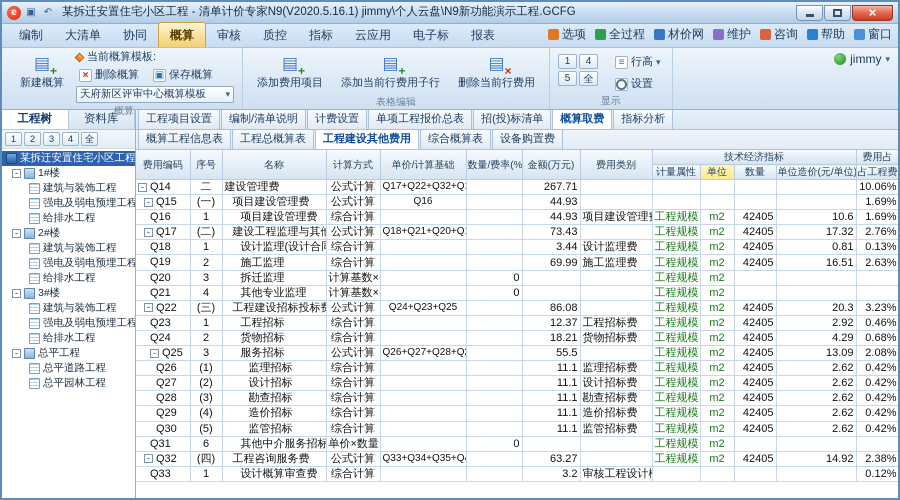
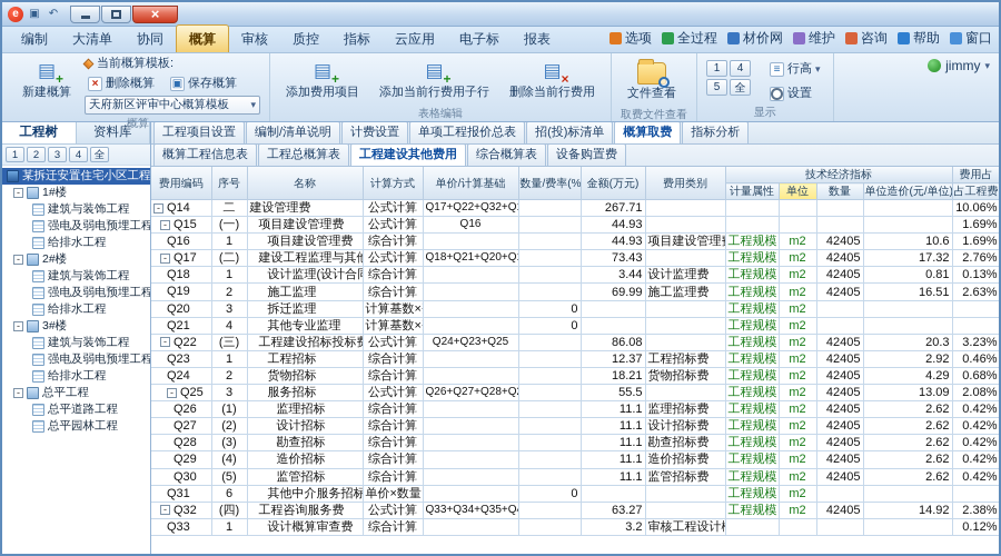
  e
  ▣
  ↶
- 某拆迁安置住宅小区工程 - 清单计价专家N9(V2020.5.16.1) jimmy\个人云盘\N9新功能演示工程.GCFG
  ×
  编制
  大清单
  协同
  概算
  审核
  质控
  指标
  云应用
  电子标
  报表
  选项
  全过程
  材价网
  维护
  咨询
  帮助
  窗口
  ▤
  +
  新建概算
  当前概算模板:
  ×
  删除概算
  ▣
  保存概算
  天府新区评审中心概算模板
  ▾
  概算
  ▤
  +
  添加费用项目
  ▤
  +
  添加当前行费用子行
  ▤
  ×
  删除当前行费用
  表格编辑
+ 文件查看
+ 取费文件查看
  1
  4
  5
  全
  ≡
  行高
  ▾
  设置
  显示
  jimmy
  ▾
  工程树
  资料库
  1
  2
  3
  4
  全
  某拆迁安置住宅小区工程
  -
  1#楼
  建筑与装饰工程
  强电及弱电预埋工程
  给排水工程
  -
  2#楼
  建筑与装饰工程
  强电及弱电预埋工程
  给排水工程
  -
  3#楼
  建筑与装饰工程
  强电及弱电预埋工程
  给排水工程
  -
  总平工程
  总平道路工程
  总平园林工程
  工程项目设置
  编制/清单说明
  计费设置
  单项工程报价总表
  招(投)标清单
  概算取费
  指标分析
  概算工程信息表
  工程总概算表
  工程建设其他费用
  综合概算表
  设备购置费
  费用编码	序号	名称	计算方式	单价/计算基础	数量/费率(%	金额(万元)	费用类别	技术经济指标	费用占
  计量属性	单位	数量	单位造价(元/单位)	占工程费
  - Q14	二	建设管理费	公式计算	Q17+Q22+Q32+Q		267.71						10.06%
  - Q15	(一)	项目建设管理费	公式计算	Q16		44.93						1.69%
  Q16	1	项目建设管理费	综合计算			44.93	项目建设管理	工程规模	m2	42405	10.6	1.69%
  - Q17	(二)	建设工程监理与其	公式计算	Q18+Q21+Q20+Q		73.43		工程规模	m2	42405	17.32	2.76%
  Q18	1	设计监理(设计合	综合计算			3.44	设计监理费	工程规模	m2	42405	0.81	0.13%
  Q19	2	施工监理	综合计算			69.99	施工监理费	工程规模	m2	42405	16.51	2.63%
  Q20	3	拆迁监理	计算基数×		0			工程规模	m2
  Q21	4	其他专业监理	计算基数×		0			工程规模	m2
  - Q22	(三)	工程建设招标投标	公式计算	Q24+Q23+Q25		86.08		工程规模	m2	42405	20.3	3.23%
  Q23	1	工程招标	综合计算			12.37	工程招标费	工程规模	m2	42405	2.92	0.46%
  Q24	2	货物招标	综合计算			18.21	货物招标费	工程规模	m2	42405	4.29	0.68%
  - Q25	3	服务招标	公式计算	Q26+Q27+Q28+Q		55.5		工程规模	m2	42405	13.09	2.08%
  Q26	(1)	监理招标	综合计算			11.1	监理招标费	工程规模	m2	42405	2.62	0.42%
  Q27	(2)	设计招标	综合计算			11.1	设计招标费	工程规模	m2	42405	2.62	0.42%
  Q28	(3)	勘查招标	综合计算			11.1	勘查招标费	工程规模	m2	42405	2.62	0.42%
  Q29	(4)	造价招标	综合计算			11.1	造价招标费	工程规模	m2	42405	2.62	0.42%
  Q30	(5)	监管招标	综合计算			11.1	监管招标费	工程规模	m2	42405	2.62	0.42%
  Q31	6	其他中介服务招标	单价×数量		0			工程规模	m2
  - Q32	(四)	工程咨询服务费	公式计算	Q33+Q34+Q35+Q		63.27		工程规模	m2	42405	14.92	2.38%
  Q33	1	设计概算审查费	综合计算			3.2	审核工程设计					0.12%
